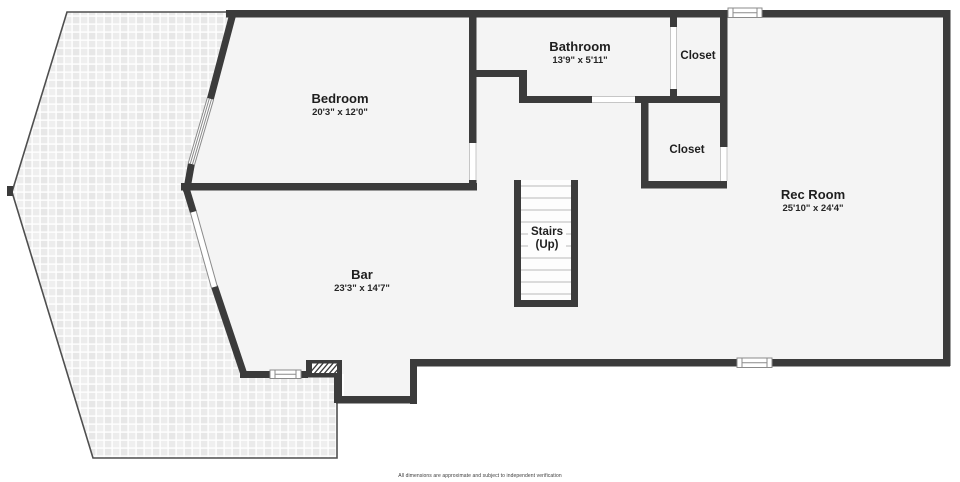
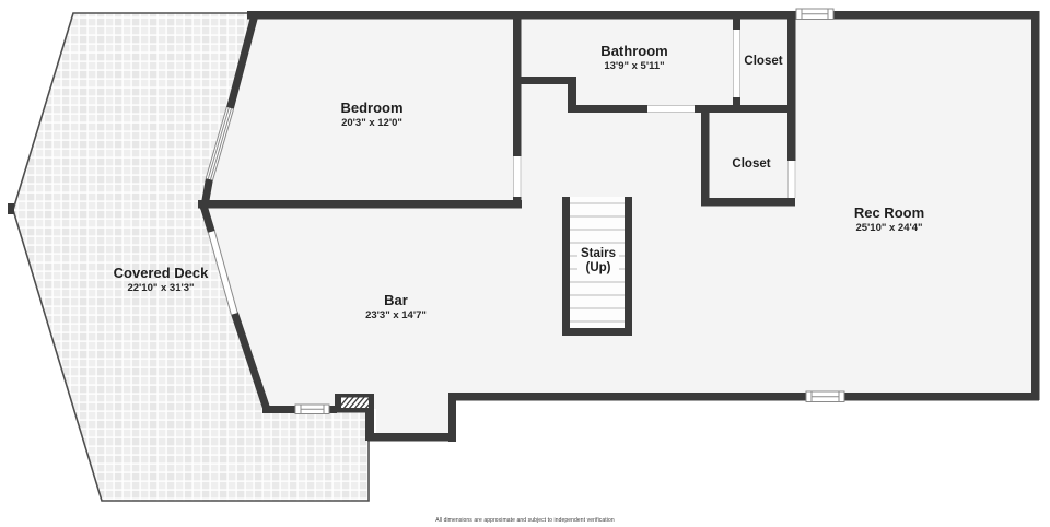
  Bedroom
  20'3" x 12'0"
  Bathroom
  13'9" x 5'11"
  Closet
  Closet
  Rec Room
  25'10" x 24'4"
  Bar
  23'3" x 14'7"
+ Covered Deck
+ 22'10" x 31'3"
  Stairs
  (Up)
